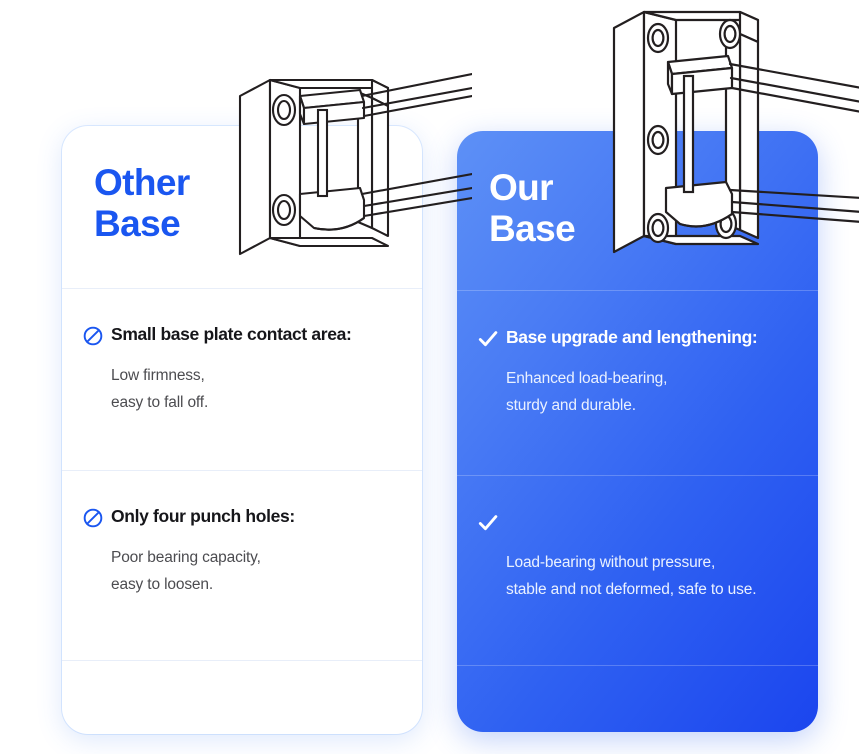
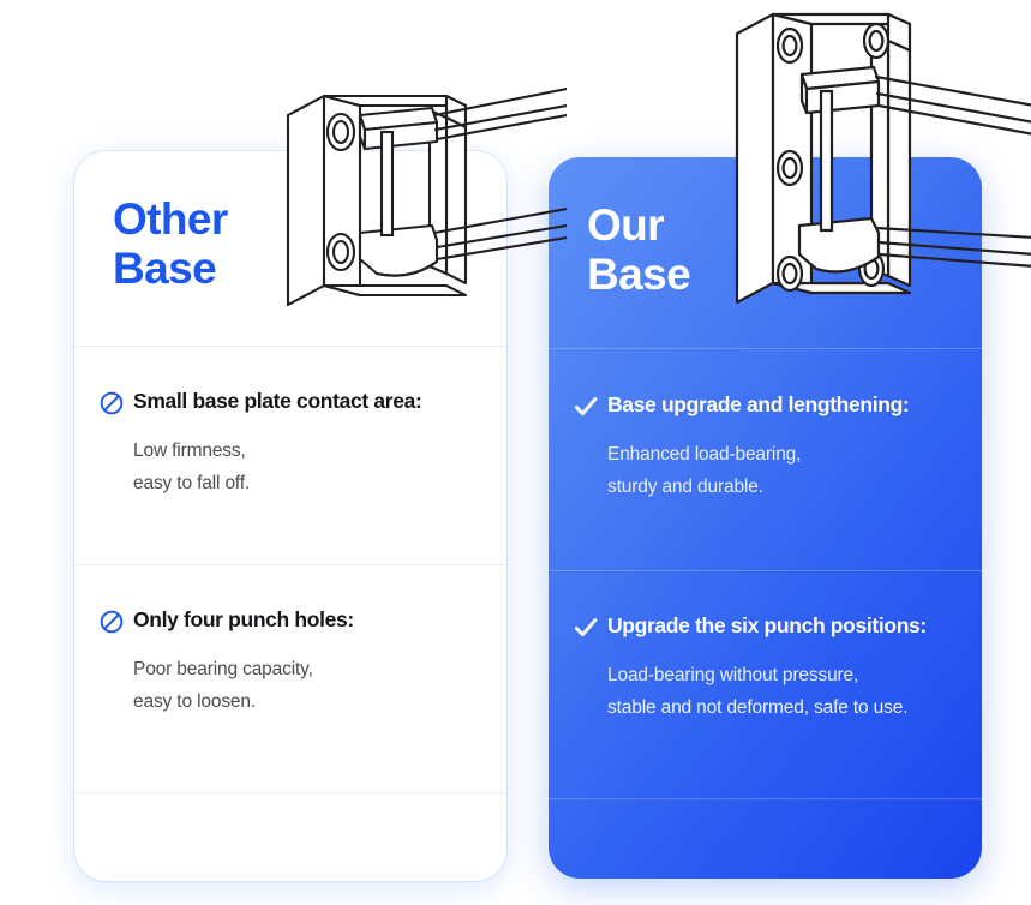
  Other
  Base
  Small base plate contact area:
  Low firmness,
  easy to fall off.
  Only four punch holes:
  Poor bearing capacity,
  easy to loosen.
  Our
  Base
  Base upgrade and lengthening:
  Enhanced load-bearing,
  sturdy and durable.
+ Upgrade the six punch positions:
  Load-bearing without pressure,
  stable and not deformed, safe to use.
